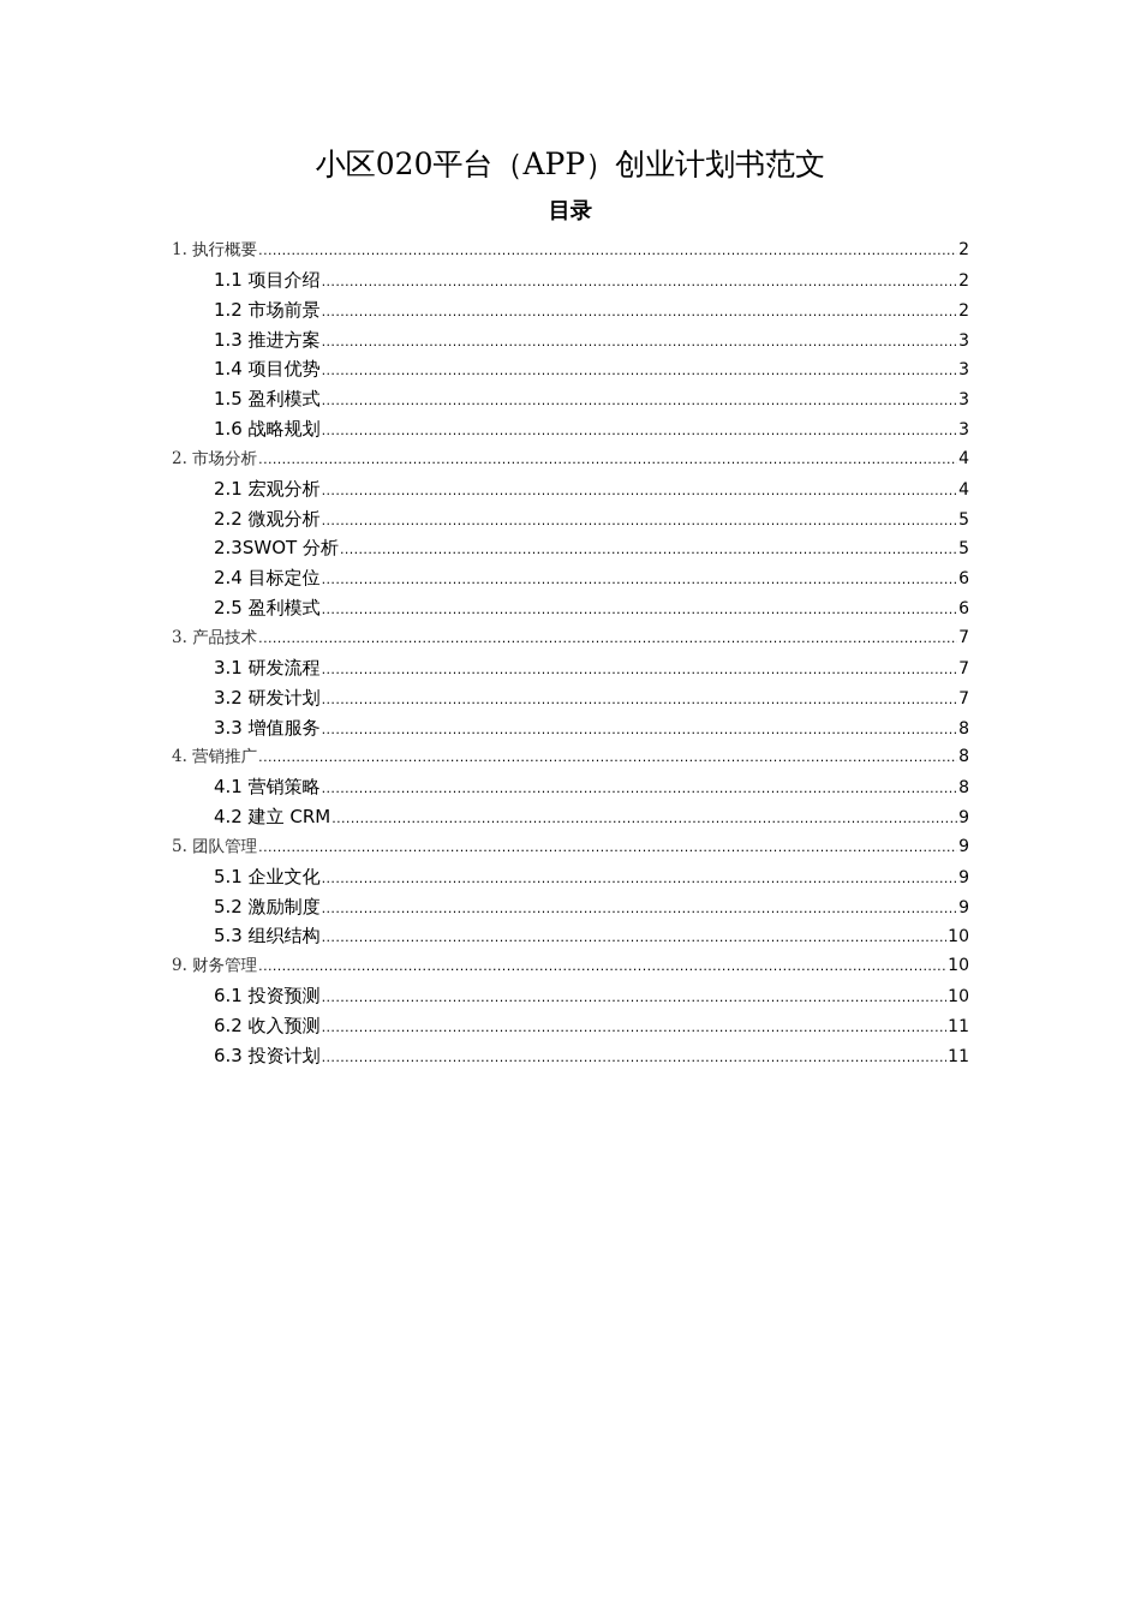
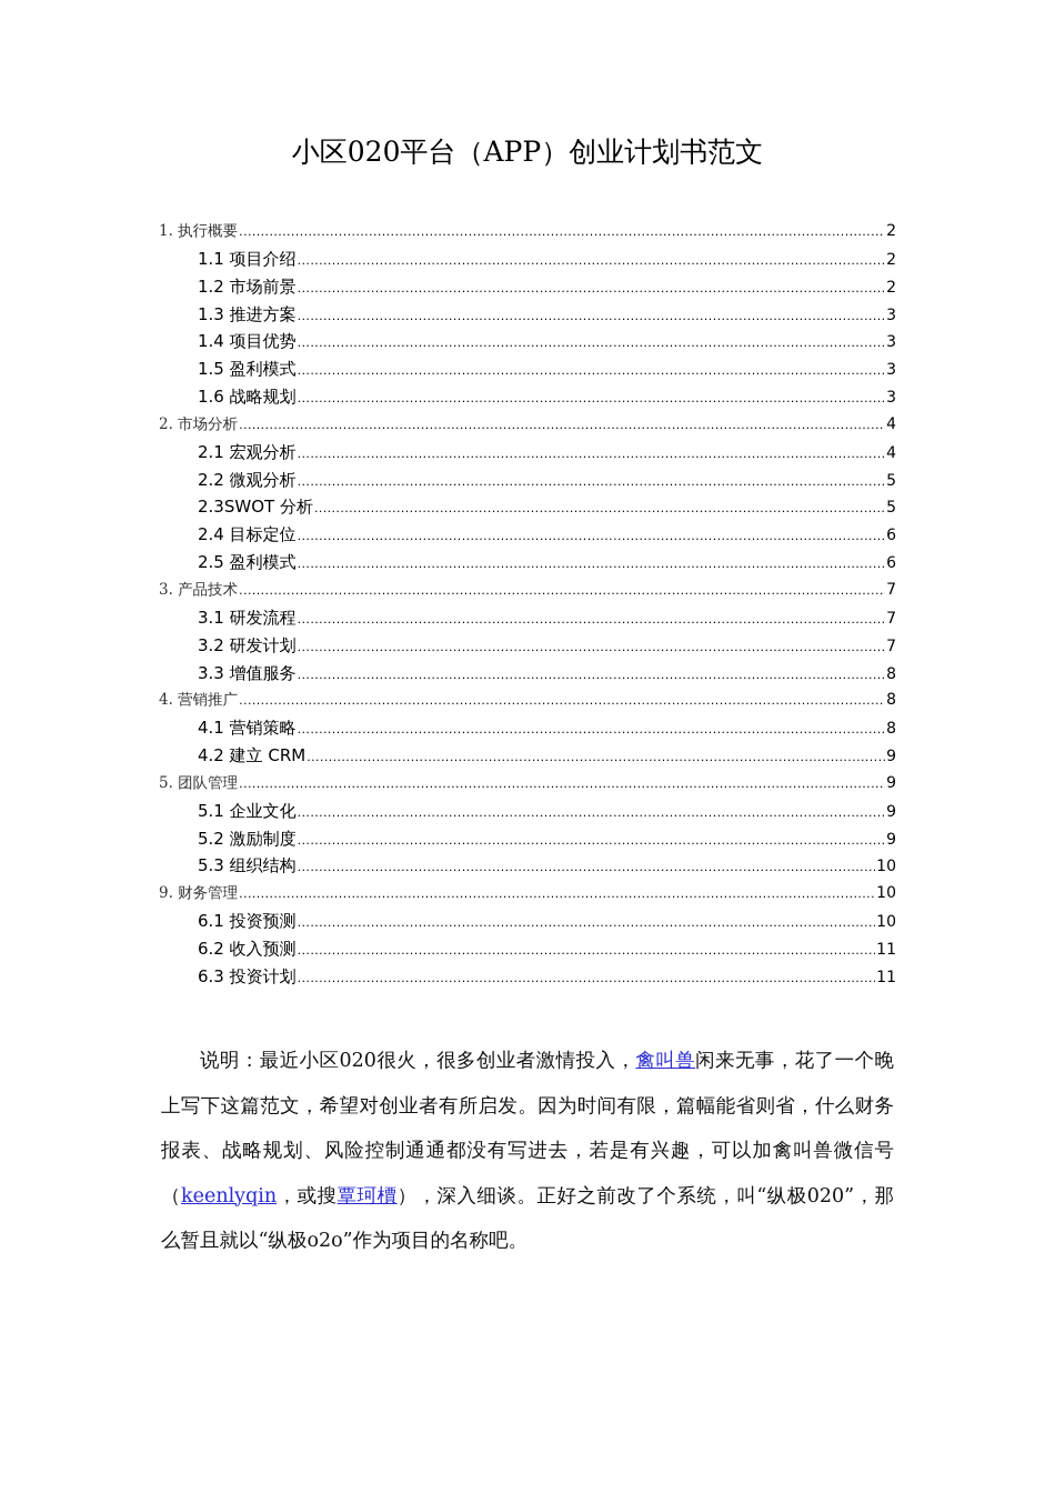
  小区020平台（APP）创业计划书范文
- 目录
  1. 执行概要
  2
  1.1 项目介绍
  2
  1.2 市场前景
  2
  1.3 推进方案
  3
  1.4 项目优势
  3
  1.5 盈利模式
  3
  1.6 战略规划
  3
  2. 市场分析
  4
  2.1 宏观分析
  4
  2.2 微观分析
  5
  2.3SWOT 分析
  5
  2.4 目标定位
  6
  2.5 盈利模式
  6
  3. 产品技术
  7
  3.1 研发流程
  7
  3.2 研发计划
  7
  3.3 增值服务
  8
  4. 营销推广
  8
  4.1 营销策略
  8
  4.2 建立 CRM
  9
  5. 团队管理
  9
  5.1 企业文化
  9
  5.2 激励制度
  9
  5.3 组织结构
  10
  9. 财务管理
  10
  6.1 投资预测
  10
  6.2 收入预测
  11
  6.3 投资计划
  11
+ 说明：最近小区020很火，很多创业者激情投入，禽叫兽闲来无事，花了一个晚上写下这篇范文，希望对创业者有所启发。因为时间有限，篇幅能省则省，什么财务报表、战略规划、风险控制通通都没有写进去，若是有兴趣，可以加禽叫兽微信号（keenlyqin，或搜覃珂檟），深入细谈。正好之前改了个系统，叫“纵极020”，那么暂且就以“纵极o2o”作为项目的名称吧。
